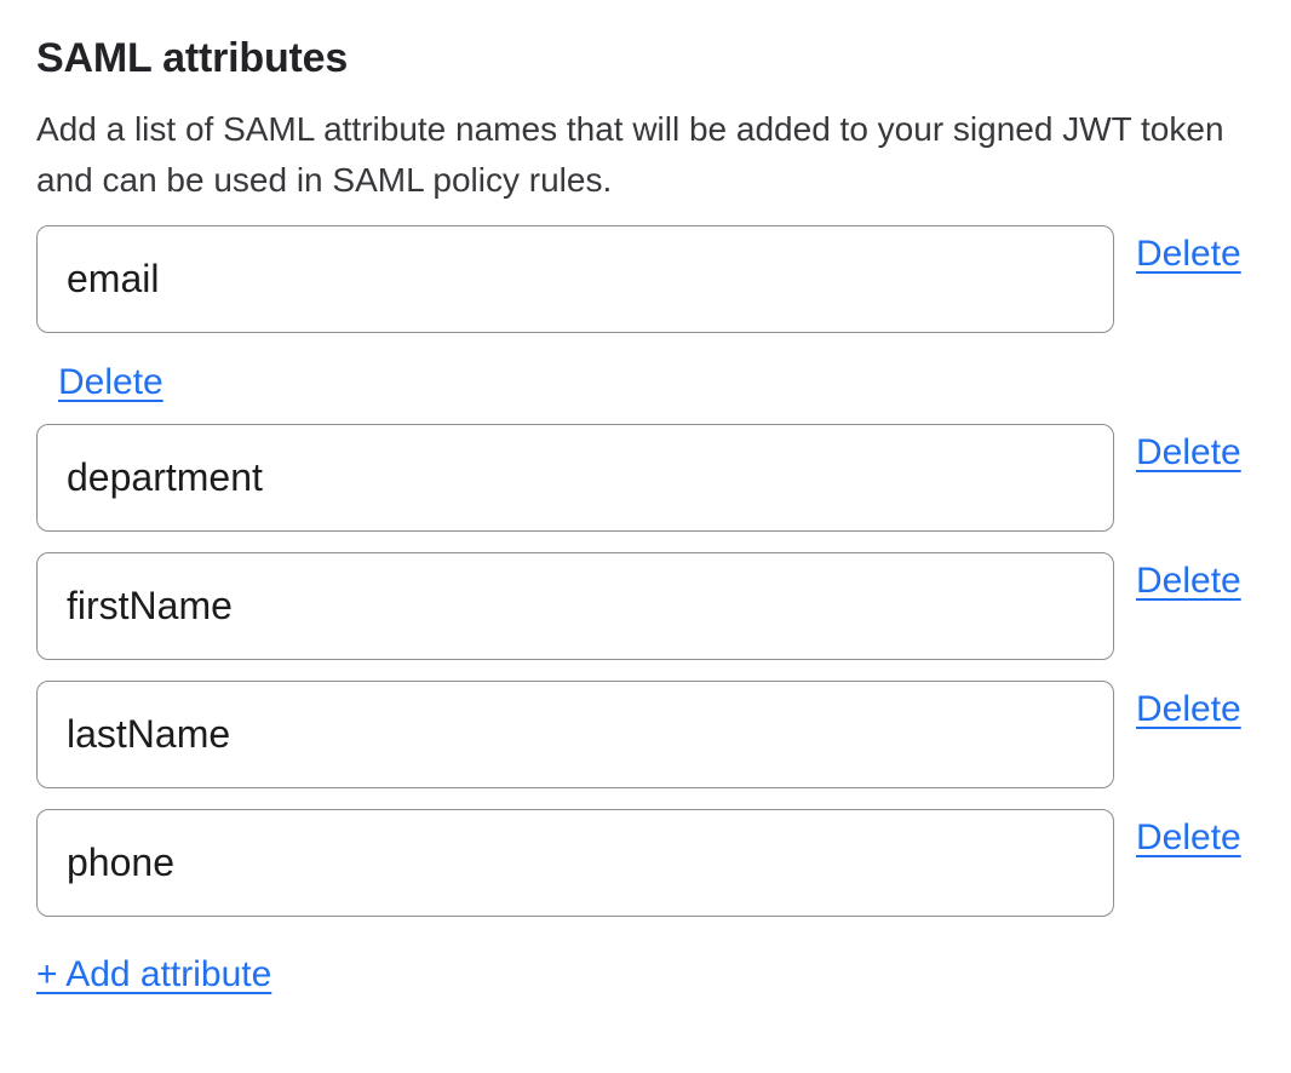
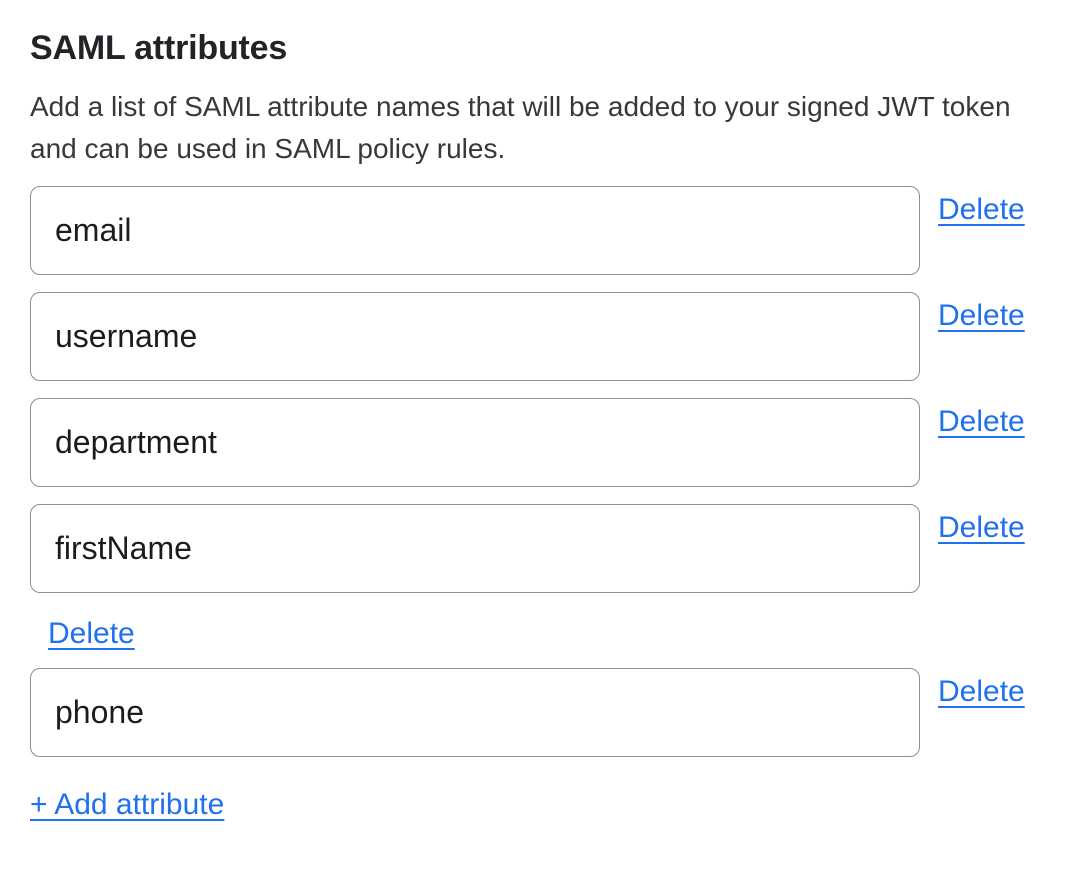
  SAML attributes
  Add a list of SAML attribute names that will be added to your signed JWT token
  and can be used in SAML policy rules.
  email
  Delete
+ username
  Delete
  department
  Delete
  firstName
  Delete
- lastName
  Delete
  phone
  Delete
  + Add attribute
